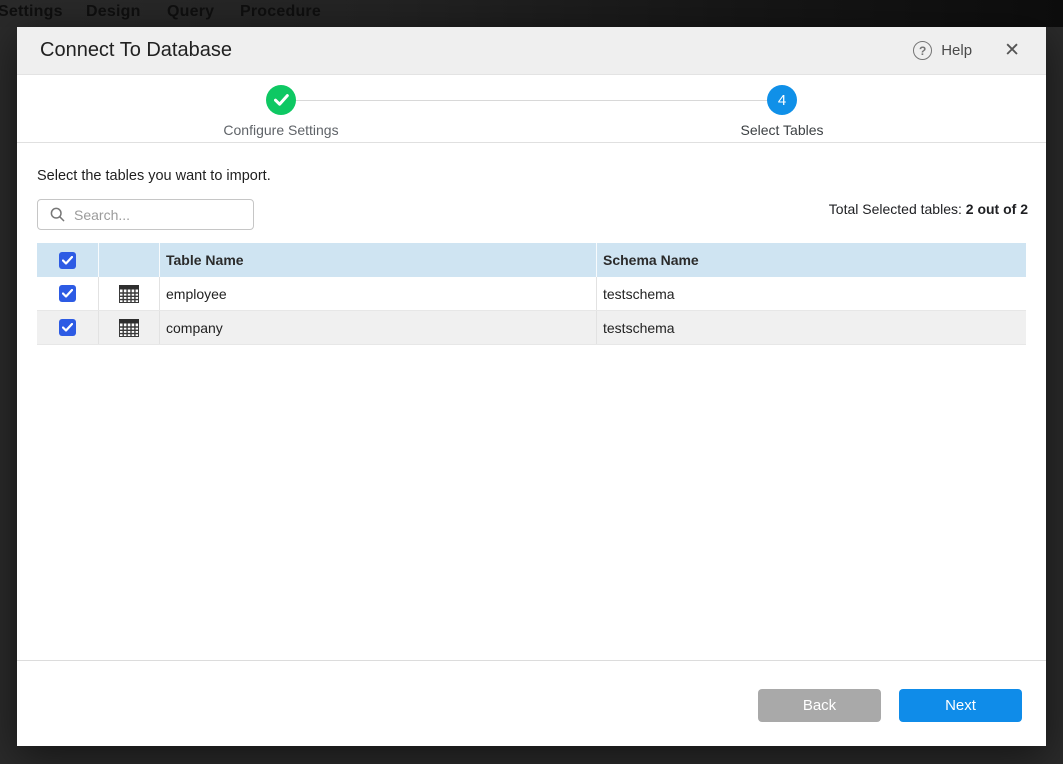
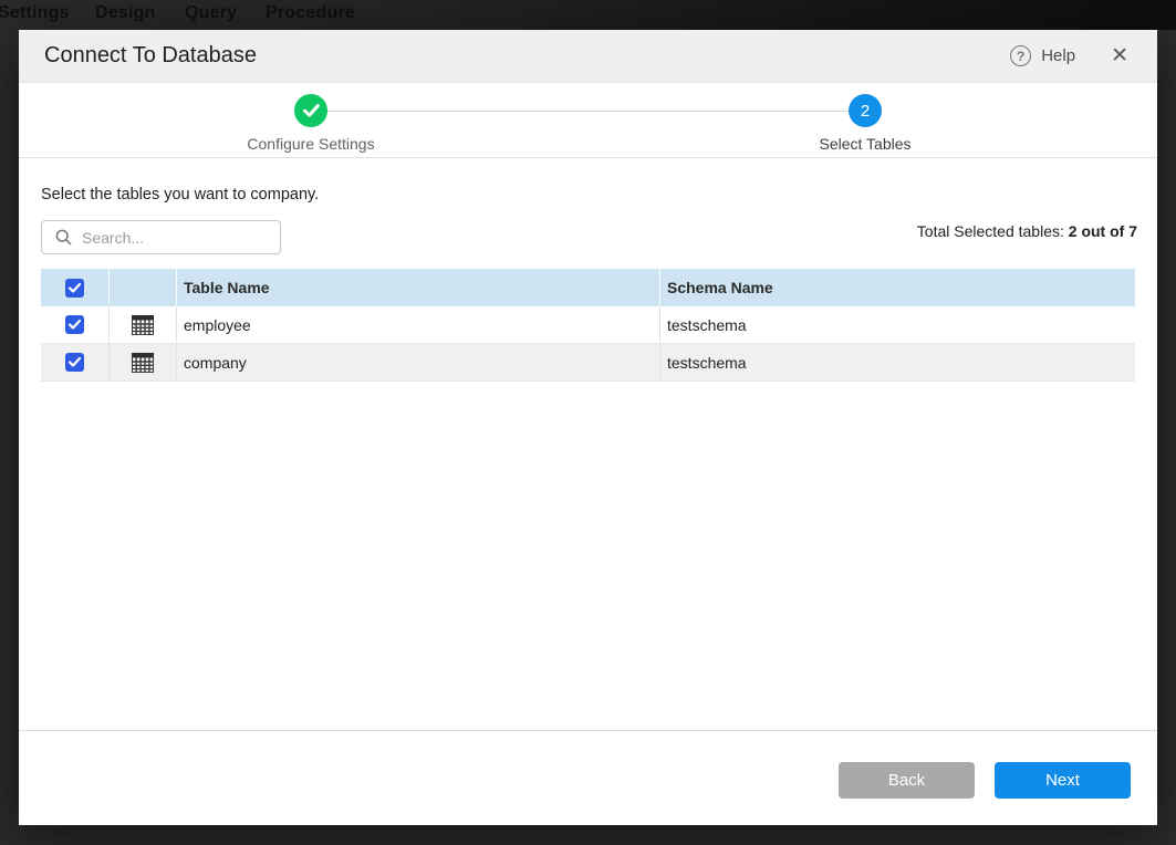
  Settings
  Design
  Query
  Connect To Database
  ?
  Help
  ✕
- 4
+ 2
  Configure Settings
  Select Tables
- Select the tables you want to import.
+ Select the tables you want to company.
  Search...
- Total Selected tables: 2 out of 2
+ Total Selected tables: 2 out of 7
  Table Name
  Schema Name
  employee
  testschema
  company
  testschema
  Back
  Next
